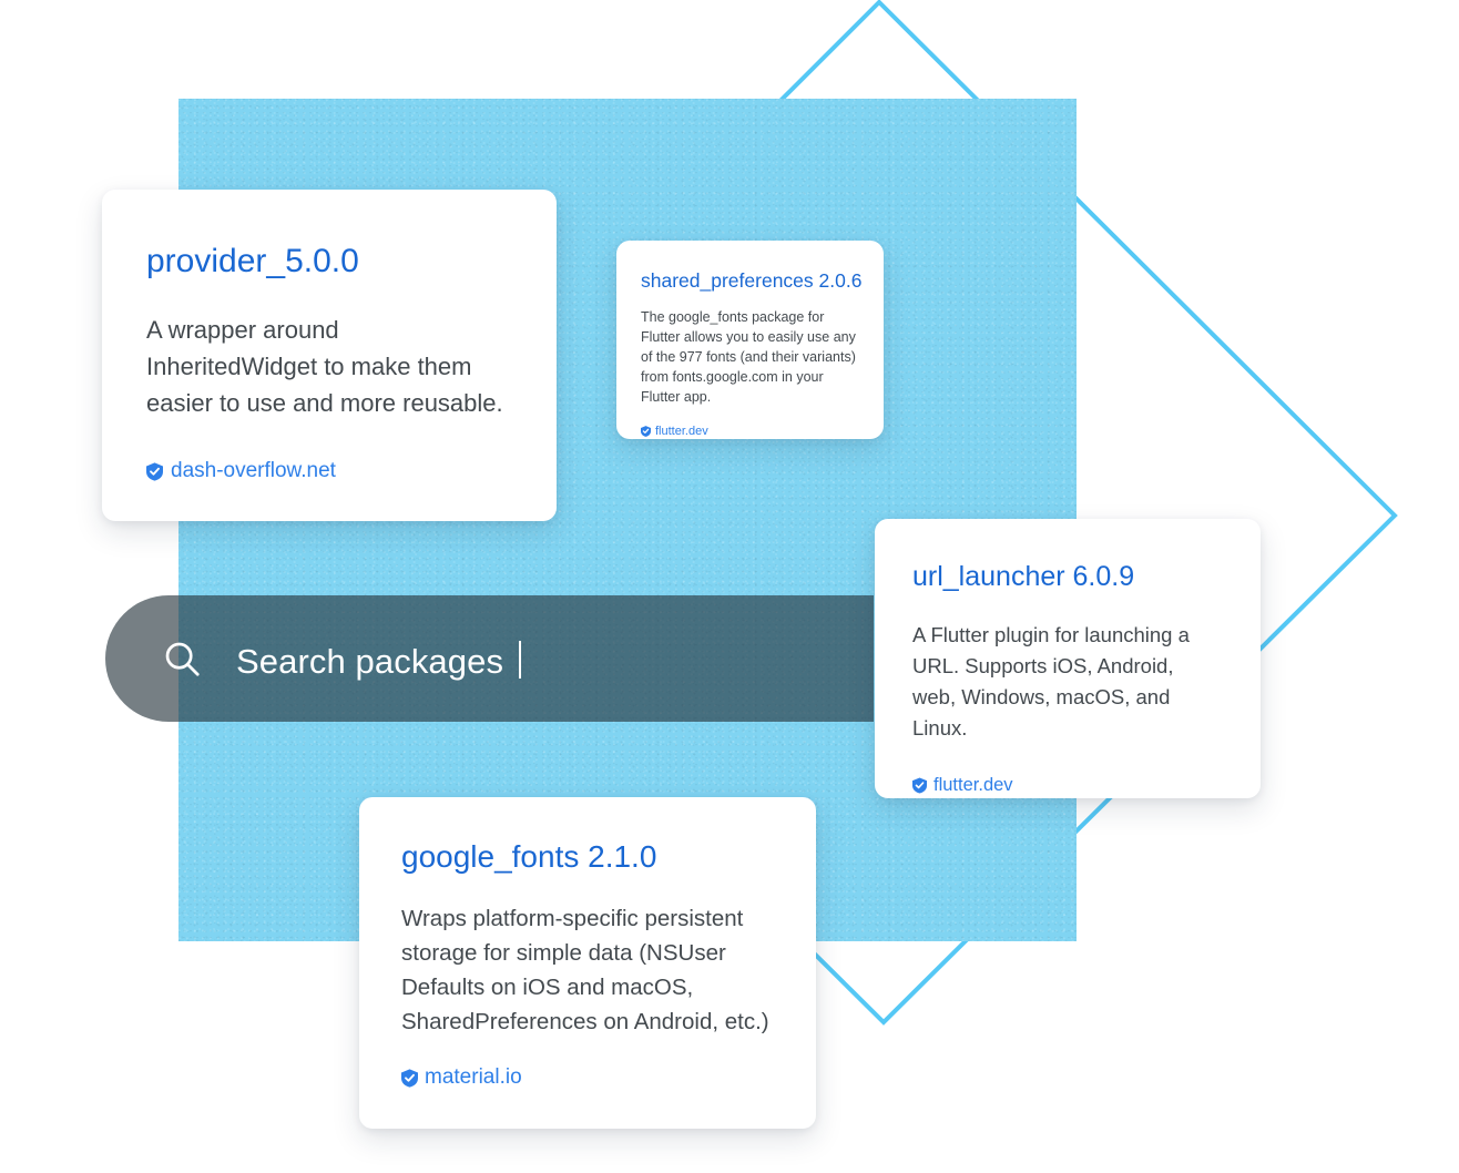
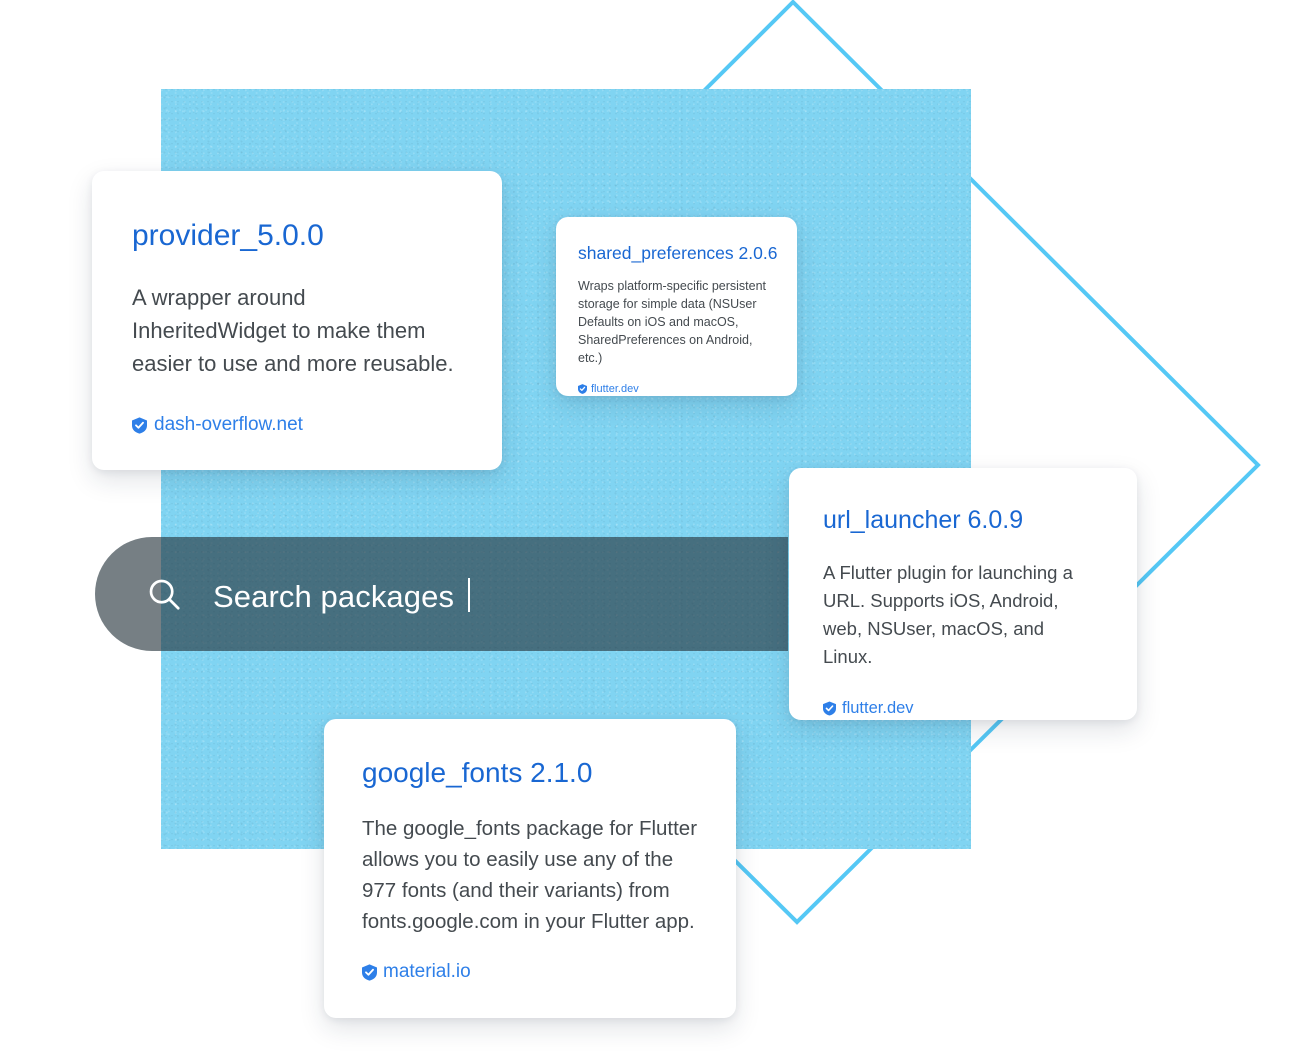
  Search packages
  provider_5.0.0
  A wrapper around InheritedWidget to make them easier to use and more reusable.
  dash-overflow.net
  shared_preferences 2.0.6
- The google_fonts package for Flutter allows you to easily use any of the 977 fonts (and their variants) from fonts.google.com in your Flutter app.
+ Wraps platform-specific persistent storage for simple data (NSUser Defaults on iOS and macOS, SharedPreferences on Android, etc.)
  flutter.dev
  url_launcher 6.0.9
- A Flutter plugin for launching a URL. Supports iOS, Android, web, Windows, macOS, and Linux.
+ A Flutter plugin for launching a URL. Supports iOS, Android, web, NSUser, macOS, and Linux.
  flutter.dev
  google_fonts 2.1.0
- Wraps platform-specific persistent storage for simple data (NSUser Defaults on iOS and macOS, SharedPreferences on Android, etc.)
+ The google_fonts package for Flutter allows you to easily use any of the 977 fonts (and their variants) from fonts.google.com in your Flutter app.
  material.io
